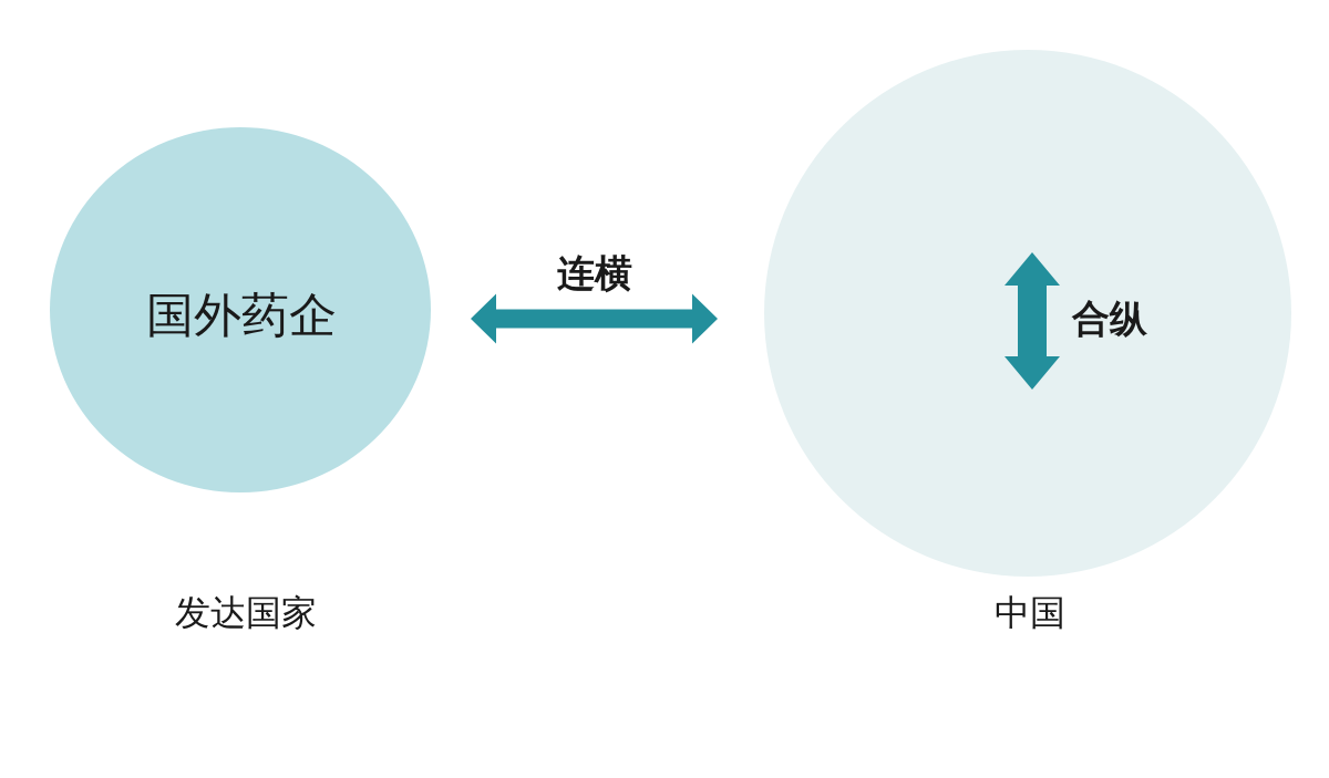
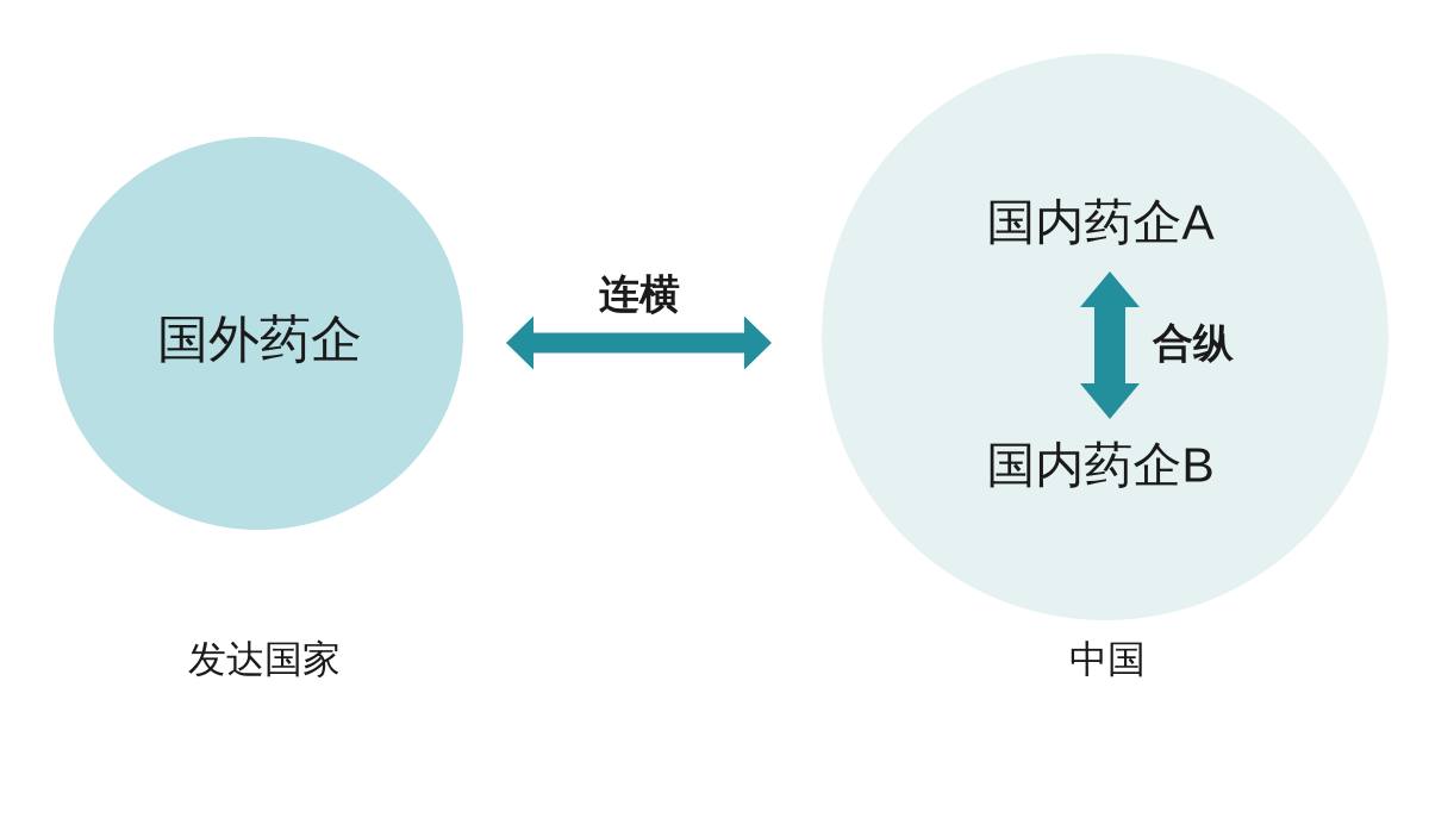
  国外药企
+ 国内药企A
+ 国内药企B
  连横
  合纵
  发达国家
  中国
